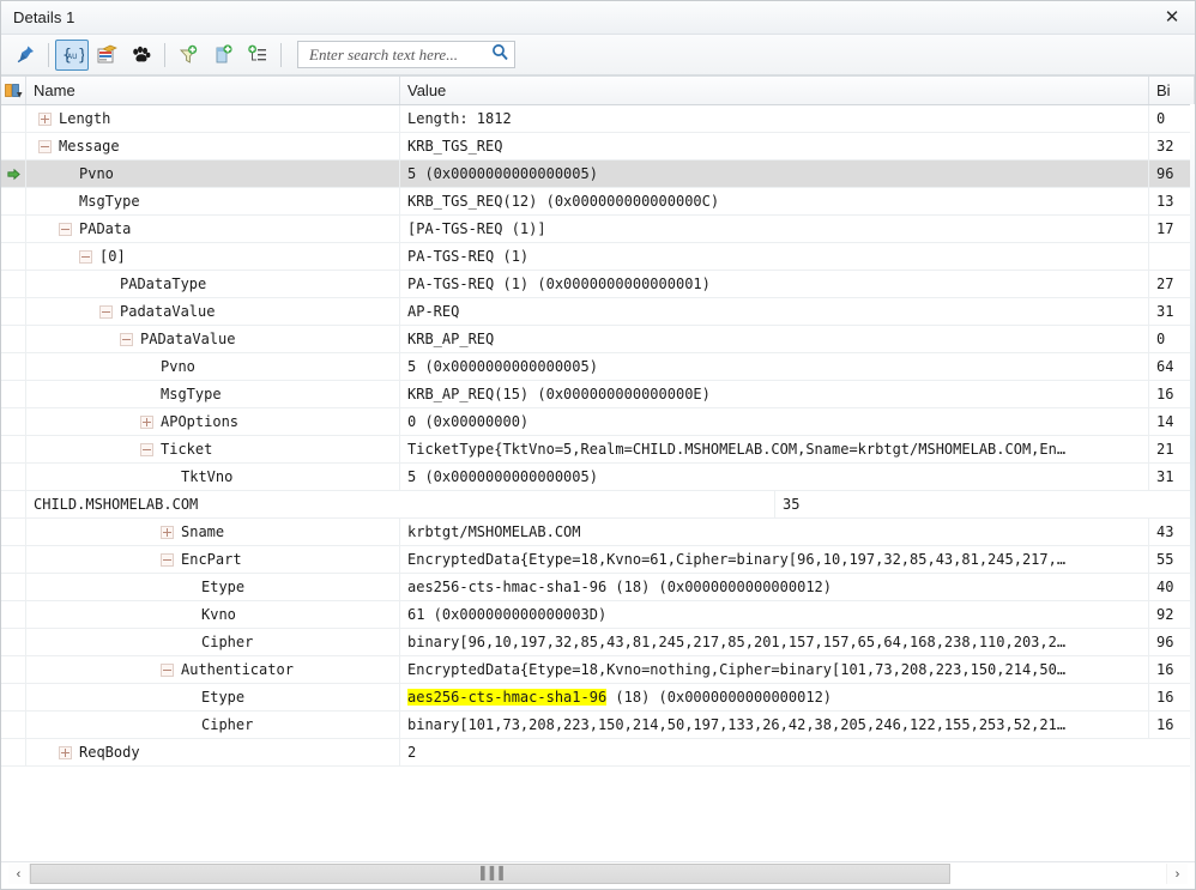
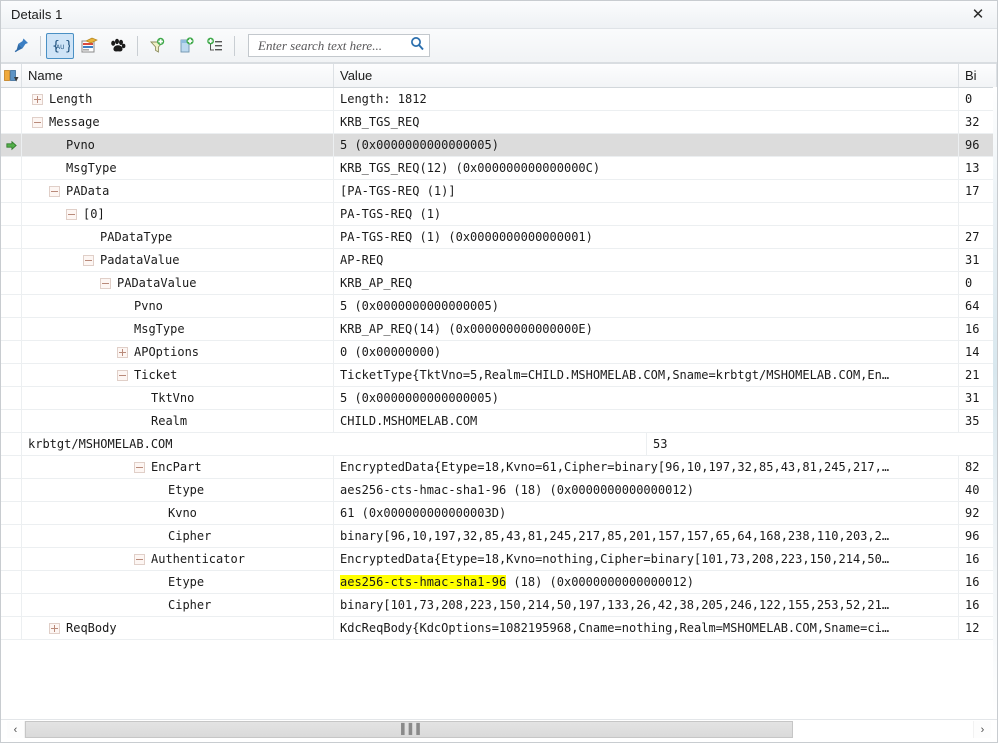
  Details 1
  ✕
  {
  }
  Enter search text here...
  Name
  Value
  Bi
  Length
  Length: 1812
  0
  Message
  KRB_TGS_REQ
  32
  Pvno
  5 (0x0000000000000005)
  96
  MsgType
  KRB_TGS_REQ(12) (0x000000000000000C)
  13
  PAData
  [PA-TGS-REQ (1)]
  17
  [0]
  PA-TGS-REQ (1)
  PADataType
  PA-TGS-REQ (1) (0x0000000000000001)
  27
  PadataValue
  AP-REQ
  31
  PADataValue
  KRB_AP_REQ
  0
  Pvno
  5 (0x0000000000000005)
  64
  MsgType
- KRB_AP_REQ(15) (0x000000000000000E)
+ KRB_AP_REQ(14) (0x000000000000000E)
  16
  APOptions
  0 (0x00000000)
  14
  Ticket
  TicketType{TktVno=5,Realm=CHILD.MSHOMELAB.COM,Sname=krbtgt/MSHOMELAB.COM,En…
  21
  TktVno
  5 (0x0000000000000005)
  31
+ Realm
  CHILD.MSHOMELAB.COM
  35
- Sname
  krbtgt/MSHOMELAB.COM
- 43
+ 53
  EncPart
  EncryptedData{Etype=18,Kvno=61,Cipher=binary[96,10,197,32,85,43,81,245,217,…
- 55
+ 82
  Etype
  aes256-cts-hmac-sha1-96 (18) (0x0000000000000012)
  40
  Kvno
  61 (0x000000000000003D)
  92
  Cipher
  binary[96,10,197,32,85,43,81,245,217,85,201,157,157,65,64,168,238,110,203,2…
  96
  Authenticator
  EncryptedData{Etype=18,Kvno=nothing,Cipher=binary[101,73,208,223,150,214,50…
  16
  Etype
  aes256-cts-hmac-sha1-96 (18) (0x0000000000000012)
  16
  Cipher
  binary[101,73,208,223,150,214,50,197,133,26,42,38,205,246,122,155,253,52,21…
  16
  ReqBody
+ KdcReqBody{KdcOptions=1082195968,Cname=nothing,Realm=MSHOMELAB.COM,Sname=ci…
- 2
+ 12
  ‹
  ▐▐▐
  ›
